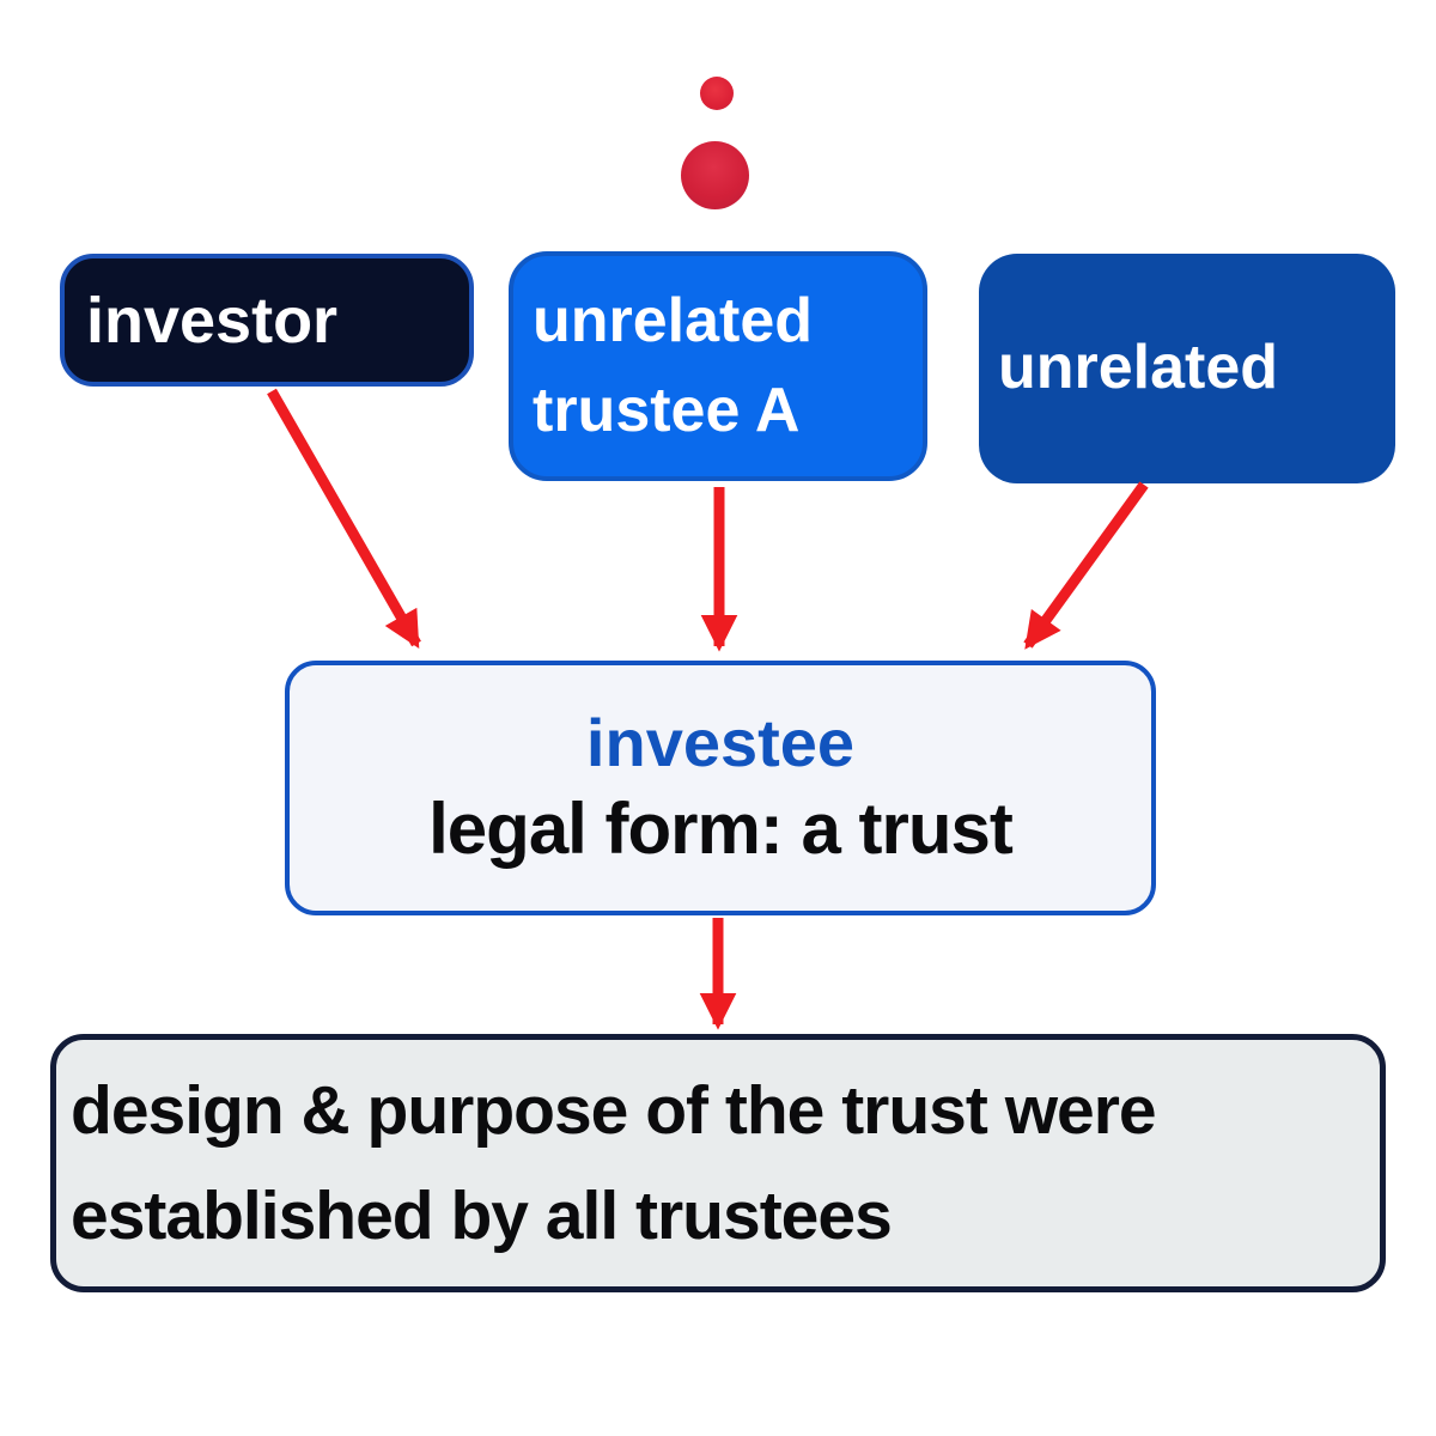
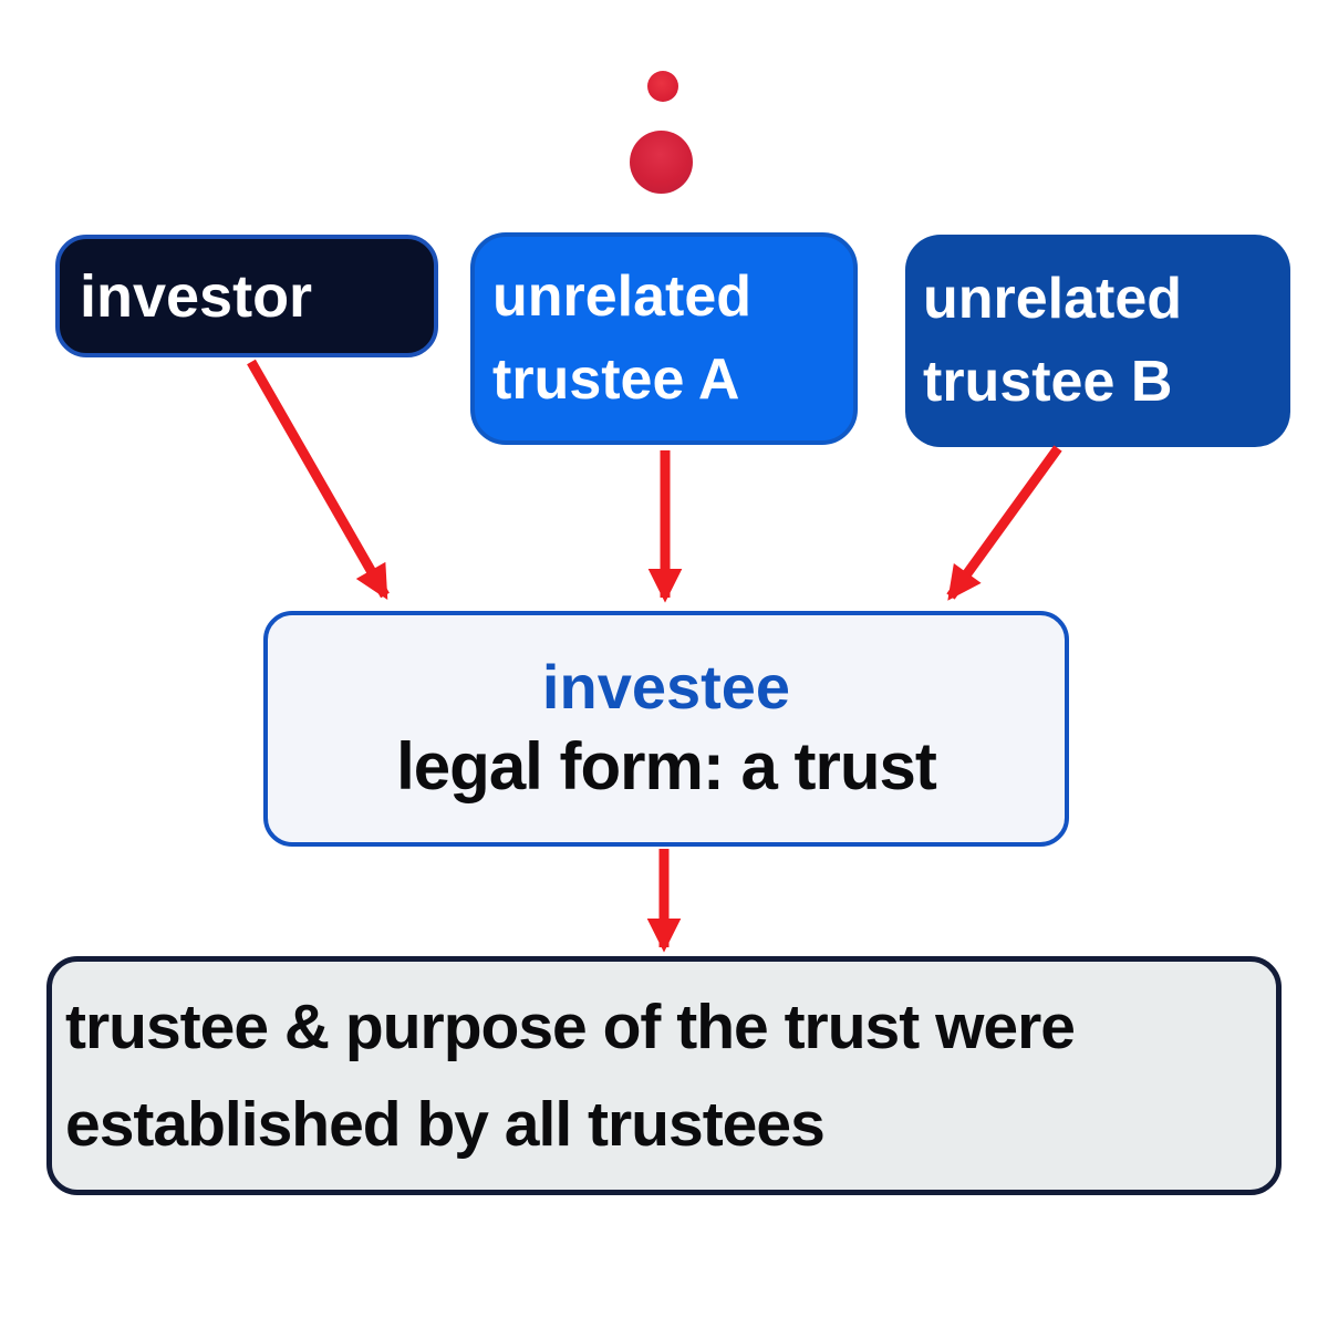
  investor
  unrelated
  trustee A
  unrelated
+ trustee B
  investee
  legal form: a trust
- design & purpose of the trust were
+ trustee & purpose of the trust were
  established by all trustees
